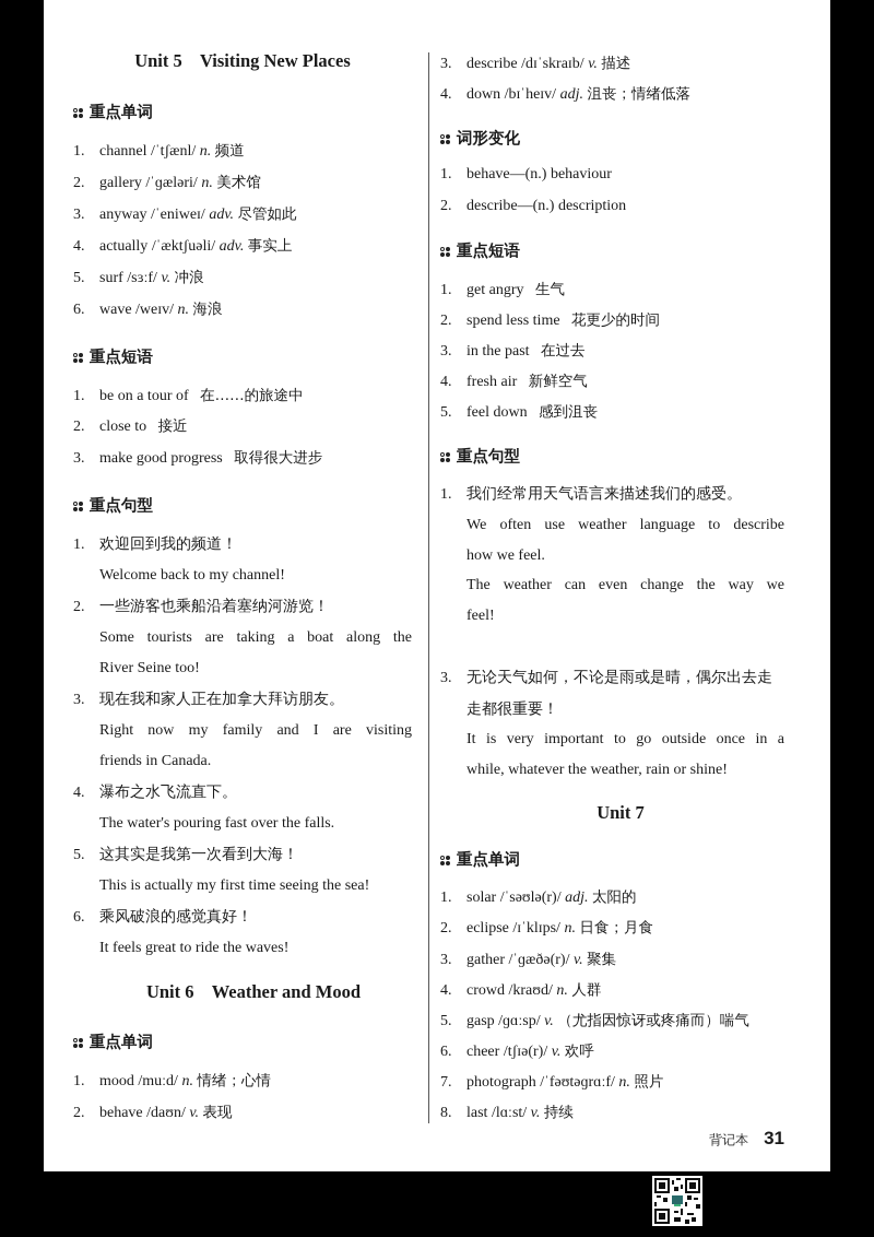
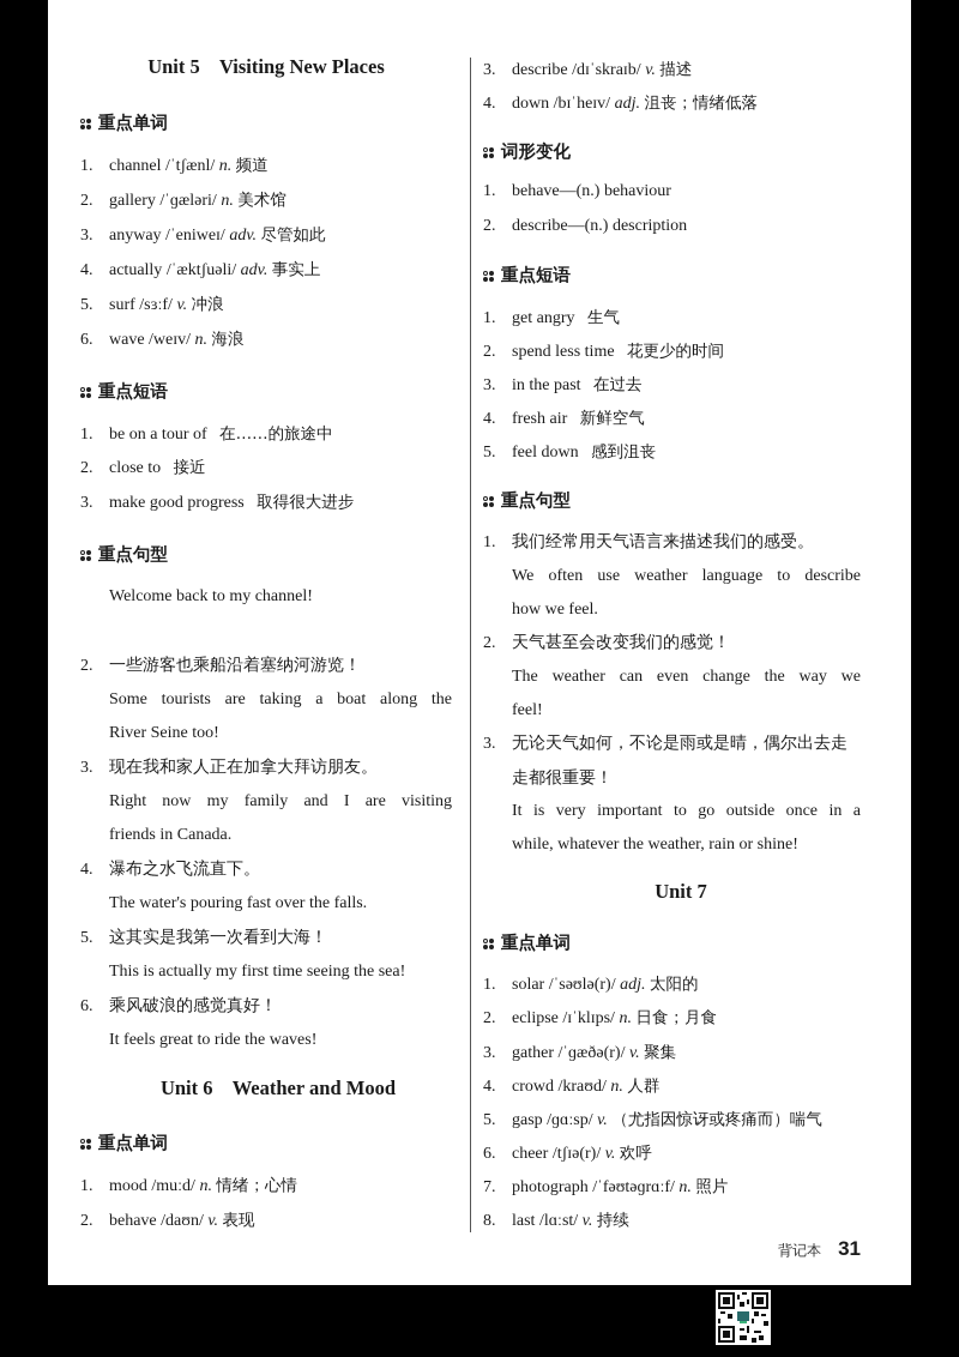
  Unit 5 Visiting New Places
  重点单词
  1. channel /ˈtʃænl/ n. 频道
  2. gallery /ˈɡæləri/ n. 美术馆
  3. anyway /ˈeniweɪ/ adv. 尽管如此
  4. actually /ˈæktʃuəli/ adv. 事实上
  5. surf /sɜːf/ v. 冲浪
  6. wave /weɪv/ n. 海浪
  重点短语
  1. be on a tour of 在……的旅途中
  2. close to 接近
  3. make good progress 取得很大进步
  重点句型
- 1. 欢迎回到我的频道！
  Welcome back to my channel!
  2. 一些游客也乘船沿着塞纳河游览！
  Some tourists are taking a boat along the
  River Seine too!
  3. 现在我和家人正在加拿大拜访朋友。
  Right now my family and I are visiting
  friends in Canada.
  4. 瀑布之水飞流直下。
  The water's pouring fast over the falls.
  5. 这其实是我第一次看到大海！
  This is actually my first time seeing the sea!
  6. 乘风破浪的感觉真好！
  It feels great to ride the waves!
  Unit 6 Weather and Mood
  重点单词
  1. mood /muːd/ n. 情绪；心情
  2. behave /daʊn/ v. 表现
  3. describe /dɪˈskraɪb/ v. 描述
  4. down /bɪˈheɪv/ adj. 沮丧；情绪低落
  词形变化
  1. behave—(n.) behaviour
  2. describe—(n.) description
  重点短语
  1. get angry 生气
  2. spend less time 花更少的时间
  3. in the past 在过去
  4. fresh air 新鲜空气
  5. feel down 感到沮丧
  重点句型
  1. 我们经常用天气语言来描述我们的感受。
  We often use weather language to describe
  how we feel.
+ 2. 天气甚至会改变我们的感觉！
  The weather can even change the way we
  feel!
  3. 无论天气如何，不论是雨或是晴，偶尔出去走
  走都很重要！
  It is very important to go outside once in a
  while, whatever the weather, rain or shine!
  Unit 7
  重点单词
  1. solar /ˈsəʊlə(r)/ adj. 太阳的
  2. eclipse /ɪˈklɪps/ n. 日食；月食
  3. gather /ˈɡæðə(r)/ v. 聚集
  4. crowd /kraʊd/ n. 人群
  5. gasp /ɡɑːsp/ v. （尤指因惊讶或疼痛而）喘气
  6. cheer /tʃɪə(r)/ v. 欢呼
  7. photograph /ˈfəʊtəɡrɑːf/ n. 照片
  8. last /lɑːst/ v. 持续
  背记本
  31
